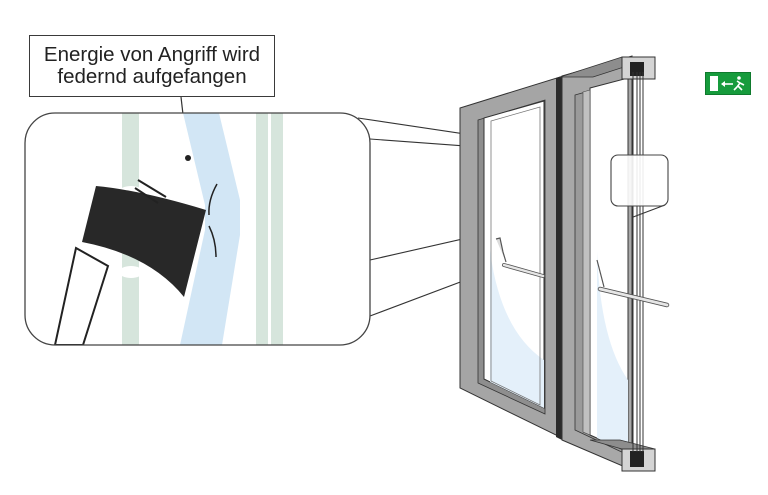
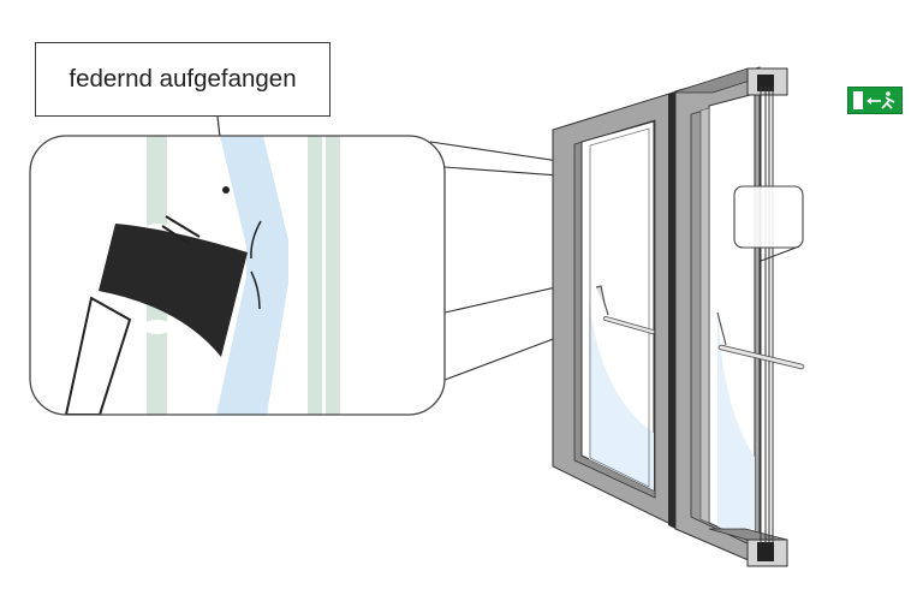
- Energie von Angriff wird
  federnd aufgefangen
